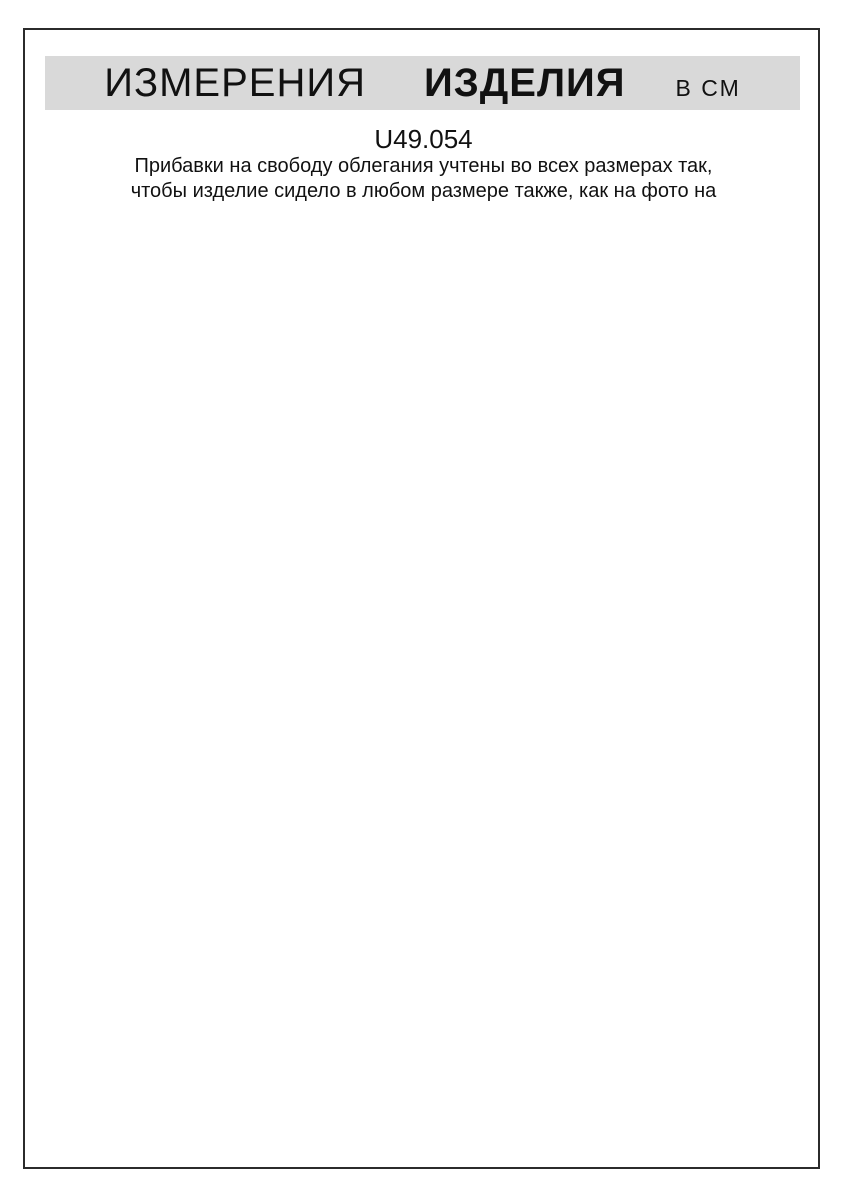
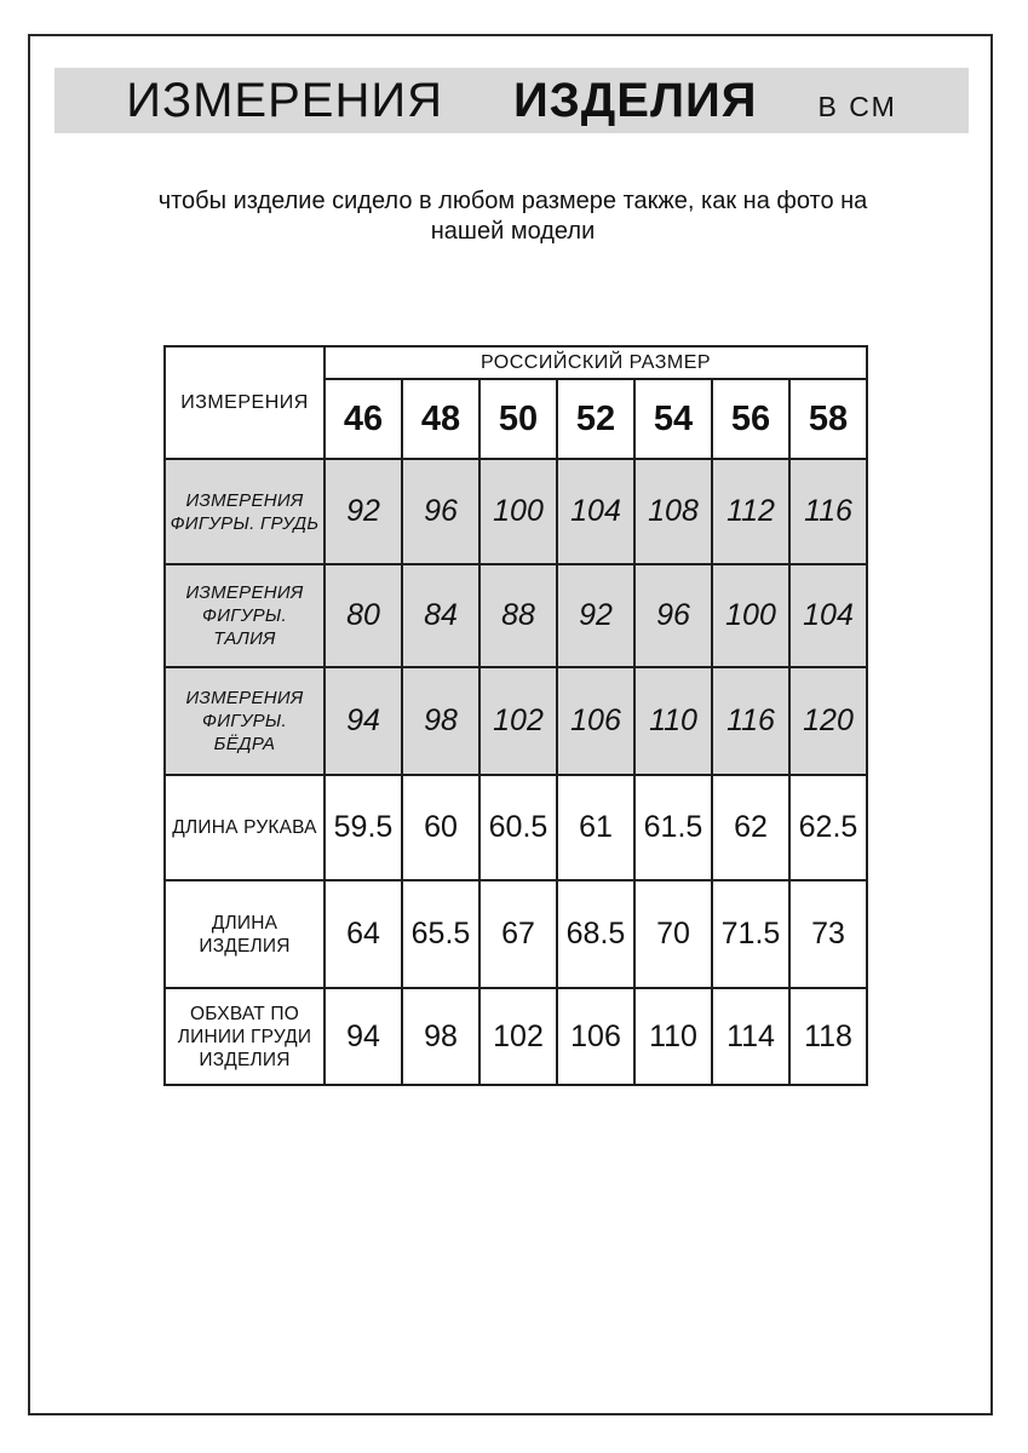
  ИЗМЕРЕНИЯ
  ИЗДЕЛИЯ
  В СМ
- U49.054
- Прибавки на свободу облегания учтены во всех размерах так,
  чтобы изделие сидело в любом размере также, как на фото на
+ нашей модели
+ ИЗМЕРЕНИЯ	РОССИЙСКИЙ РАЗМЕР
+ 46	48	50	52	54	56	58
+ ИЗМЕРЕНИЯ ФИГУРЫ. ГРУДЬ	92	96	100	104	108	112	116
+ ИЗМЕРЕНИЯ ФИГУРЫ. ТАЛИЯ	80	84	88	92	96	100	104
+ ИЗМЕРЕНИЯ ФИГУРЫ. БЁДРА	94	98	102	106	110	116	120
+ ДЛИНА РУКАВА	59.5	60	60.5	61	61.5	62	62.5
+ ДЛИНА ИЗДЕЛИЯ	64	65.5	67	68.5	70	71.5	73
+ ОБХВАТ ПО ЛИНИИ ГРУДИ ИЗДЕЛИЯ	94	98	102	106	110	114	118
